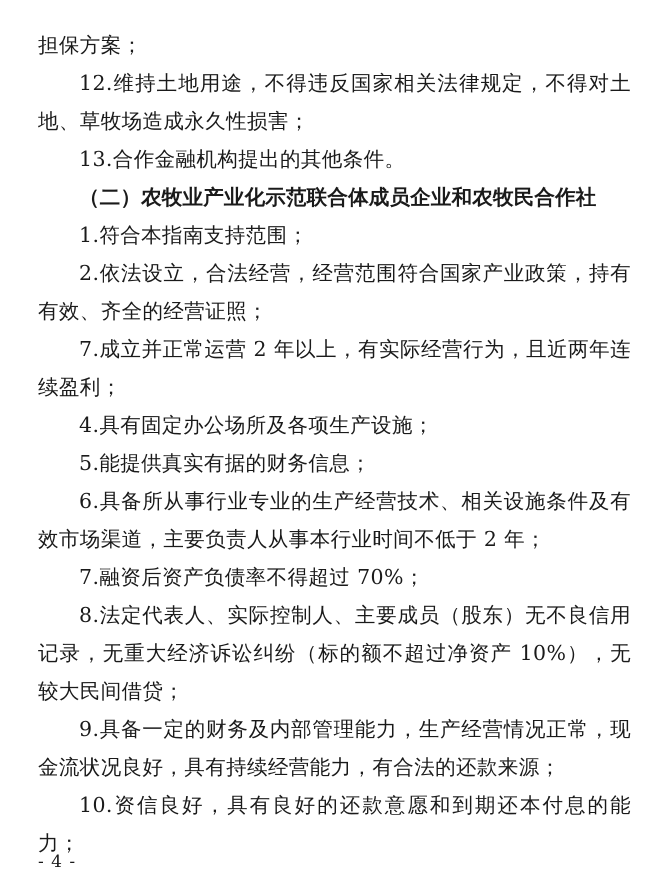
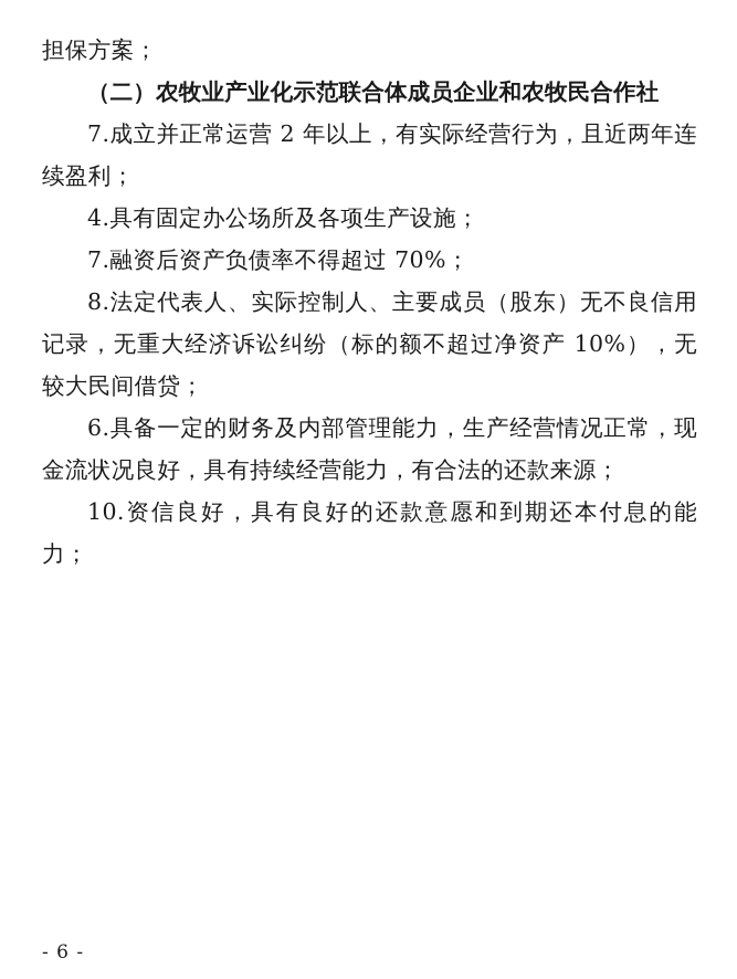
  担保方案；
- 12.维持土地用途，不得违反国家相关法律规定，不得对土地、草牧场造成永久性损害；
- 13.合作金融机构提出的其他条件。
  （二）农牧业产业化示范联合体成员企业和农牧民合作社
- 1.符合本指南支持范围；
- 2.依法设立，合法经营，经营范围符合国家产业政策，持有有效、齐全的经营证照；
  7.成立并正常运营 2 年以上，有实际经营行为，且近两年连续盈利；
  4.具有固定办公场所及各项生产设施；
- 5.能提供真实有据的财务信息；
- 6.具备所从事行业专业的生产经营技术、相关设施条件及有效市场渠道，主要负责人从事本行业时间不低于 2 年；
  7.融资后资产负债率不得超过 70%；
  8.法定代表人、实际控制人、主要成员（股东）无不良信用记录，无重大经济诉讼纠纷（标的额不超过净资产 10%），无较大民间借贷；
- 9.具备一定的财务及内部管理能力，生产经营情况正常，现金流状况良好，具有持续经营能力，有合法的还款来源；
+ 6.具备一定的财务及内部管理能力，生产经营情况正常，现金流状况良好，具有持续经营能力，有合法的还款来源；
  10.资信良好，具有良好的还款意愿和到期还本付息的能力；
- - 4 -
+ - 6 -
